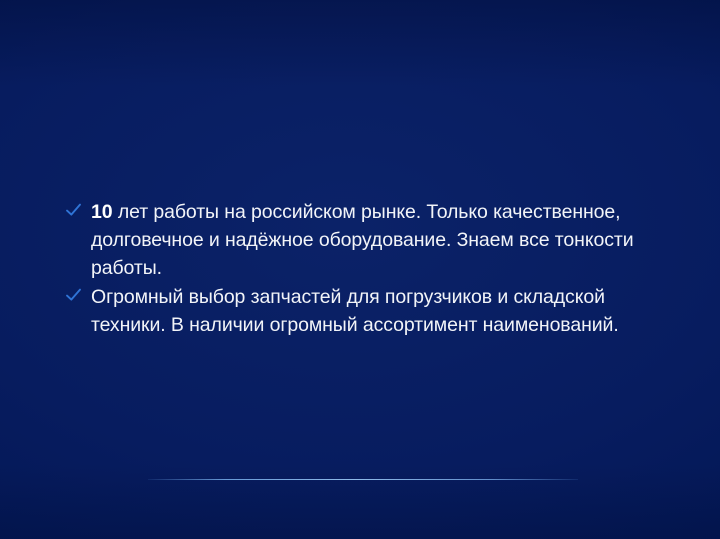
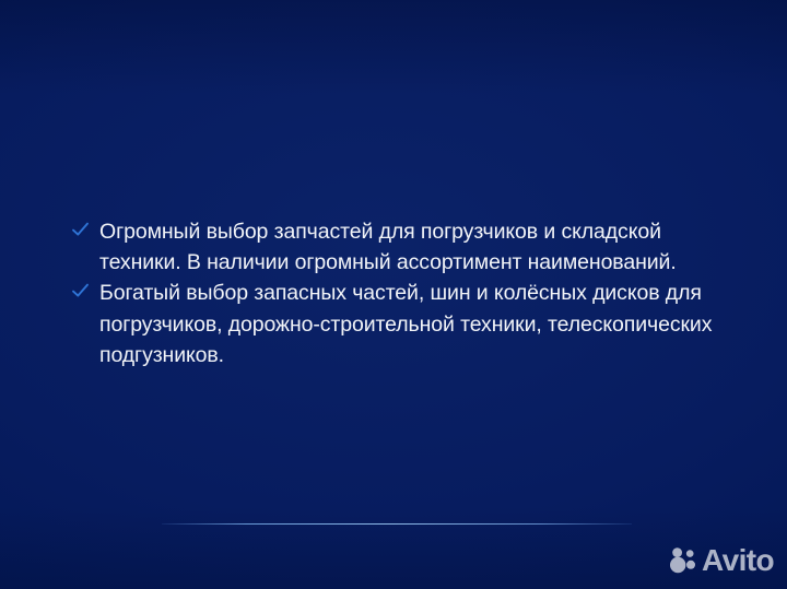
- 10 лет работы на российском рынке. Только качественное, долговечное и надёжное оборудование. Знаем все тонкости работы.
  Огромный выбор запчастей для погрузчиков и складской техники. В наличии огромный ассортимент наименований.
+ Богатый выбор запасных частей, шин и колёсных дисков для погрузчиков, дорожно-строительной техники, телескопических подгузников.
+ Avito
